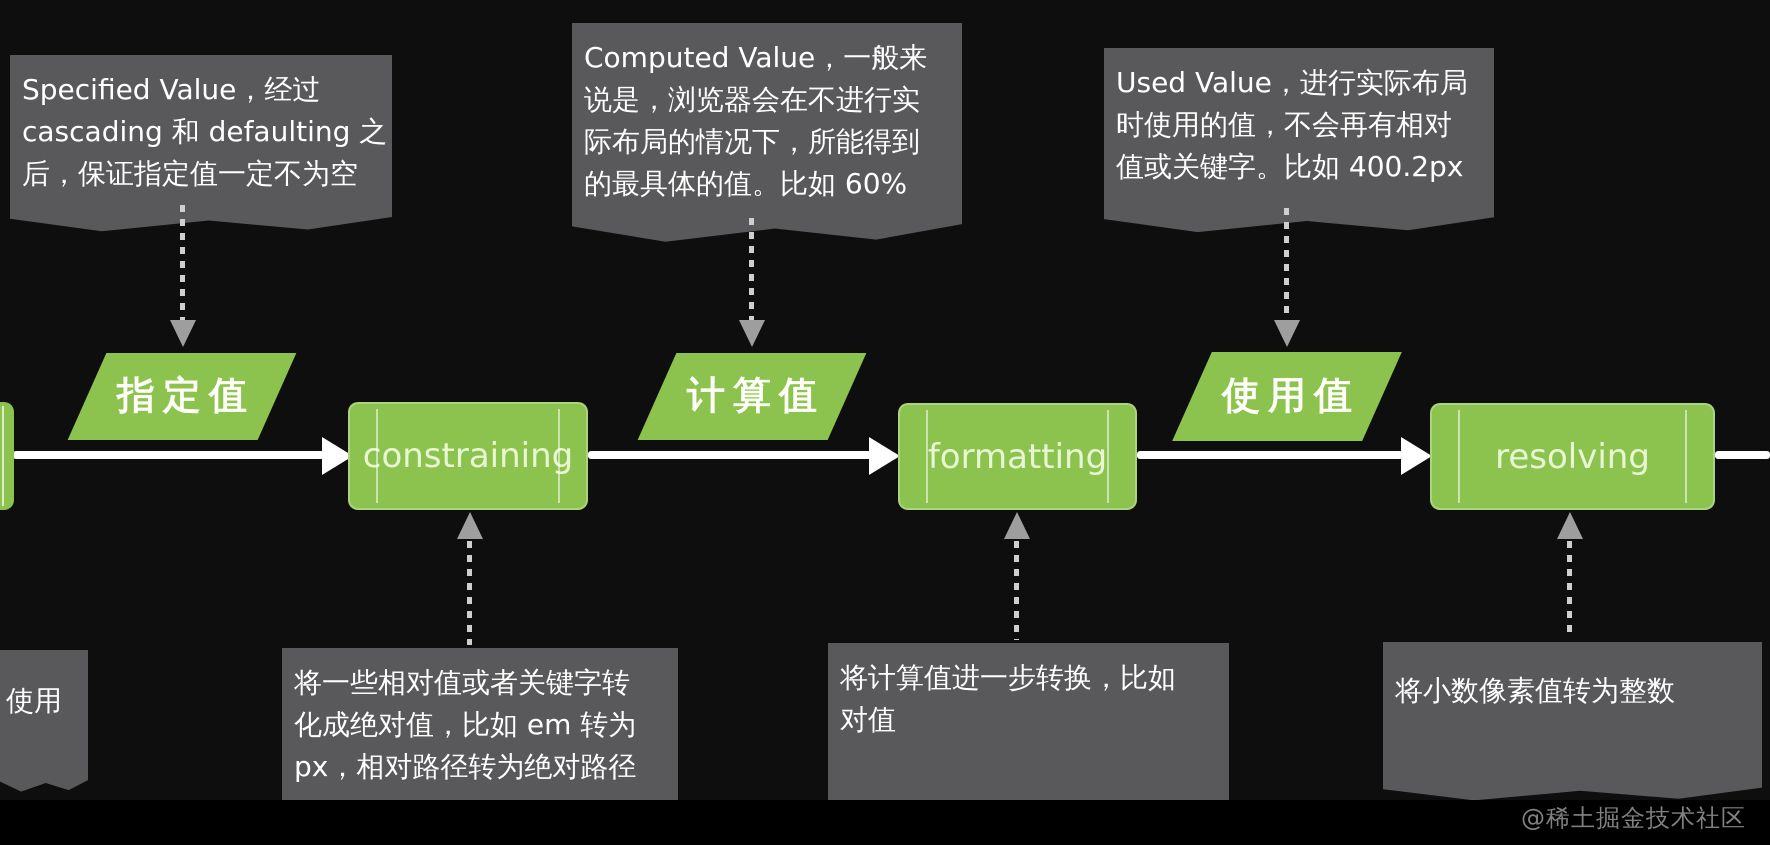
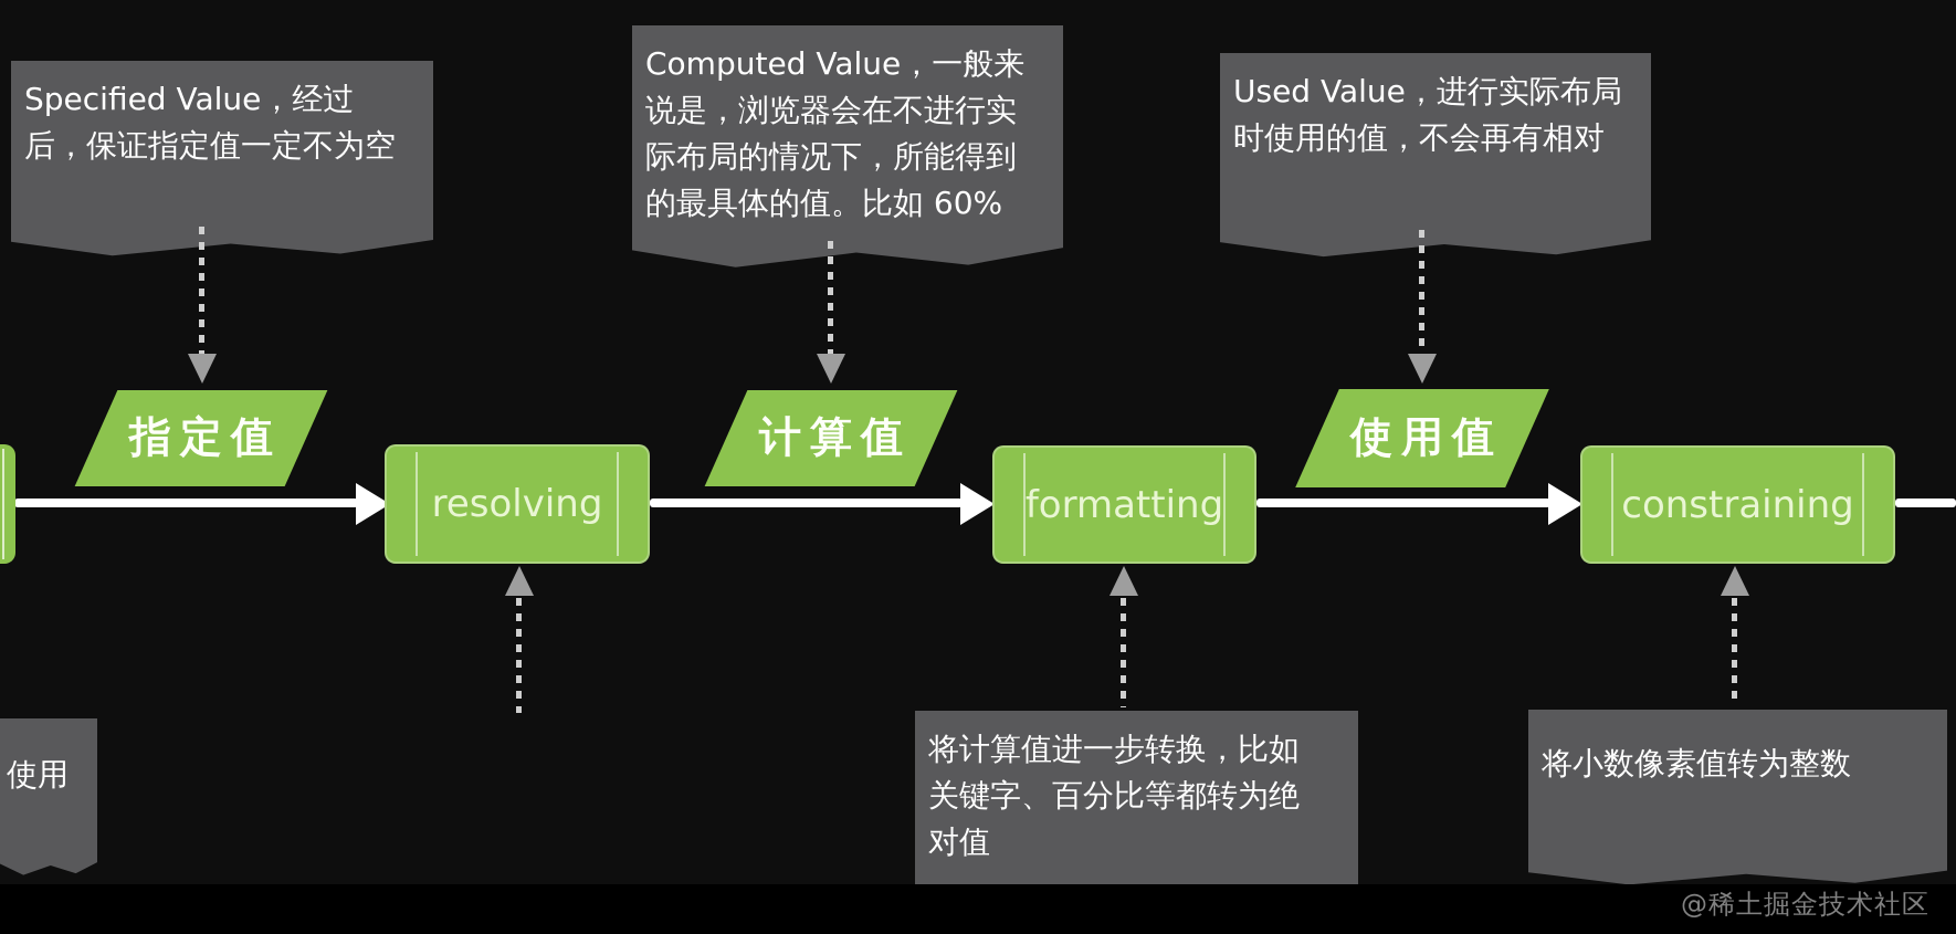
  Specified Value，经过
- cascading 和 defaulting 之
  后，保证指定值一定不为空
  Computed Value，一般来
  说是，浏览器会在不进行实
  际布局的情况下，所能得到
  的最具体的值。比如 60%
  Used Value，进行实际布局
  时使用的值，不会再有相对
- 值或关键字。比如 400.2px
- 将一些相对值或者关键字转
- 化成绝对值，比如 em 转为
- px，相对路径转为绝对路径
  将计算值进一步转换，比如
+ 关键字、百分比等都转为绝
  对值
  将小数像素值转为整数
  使用
  指定值
  计算值
  使用值
- constraining
+ resolving
  formatting
- resolving
+ constraining
  @稀土掘金技术社区
